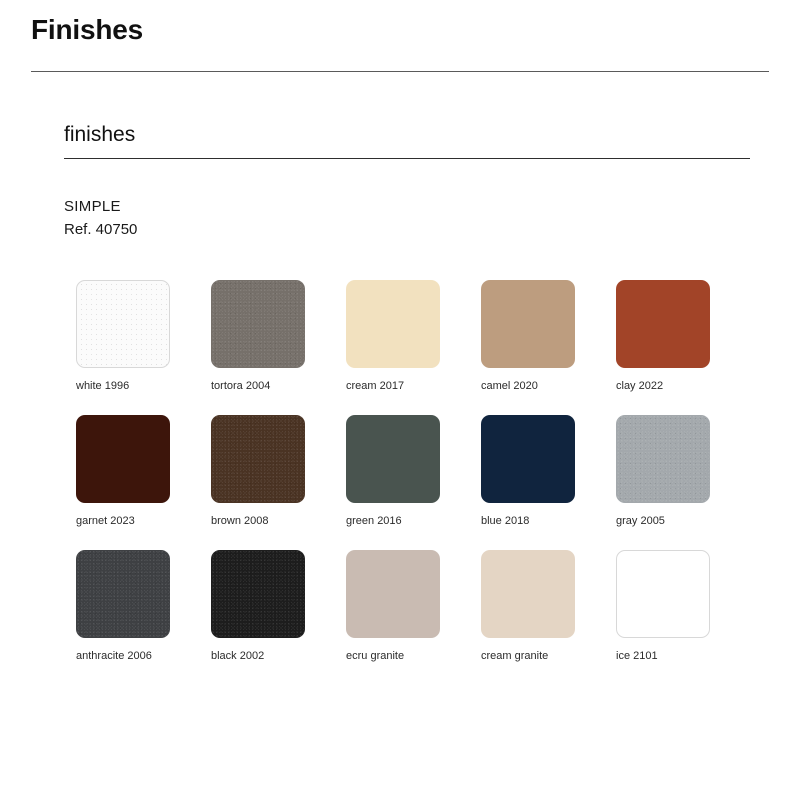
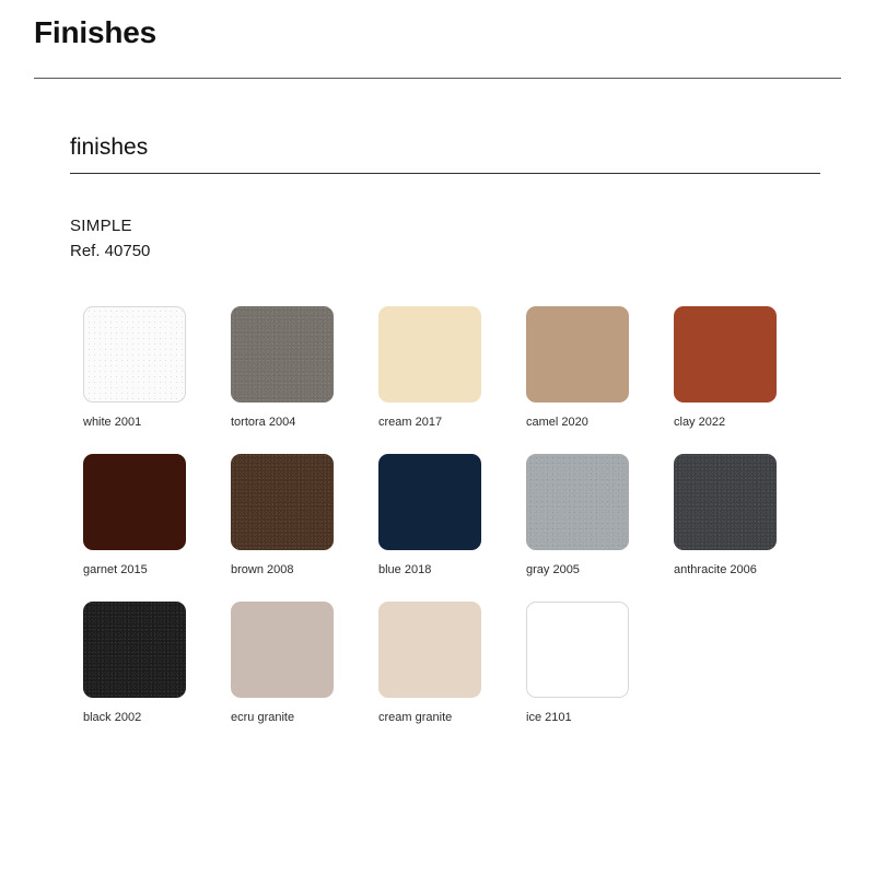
  Finishes
  finishes
  SIMPLE
  Ref. 40750
- white 1996
+ white 2001
  tortora 2004
  cream 2017
  camel 2020
  clay 2022
- garnet 2023
+ garnet 2015
  brown 2008
- green 2016
  blue 2018
  gray 2005
  anthracite 2006
  black 2002
  ecru granite
  cream granite
  ice 2101
